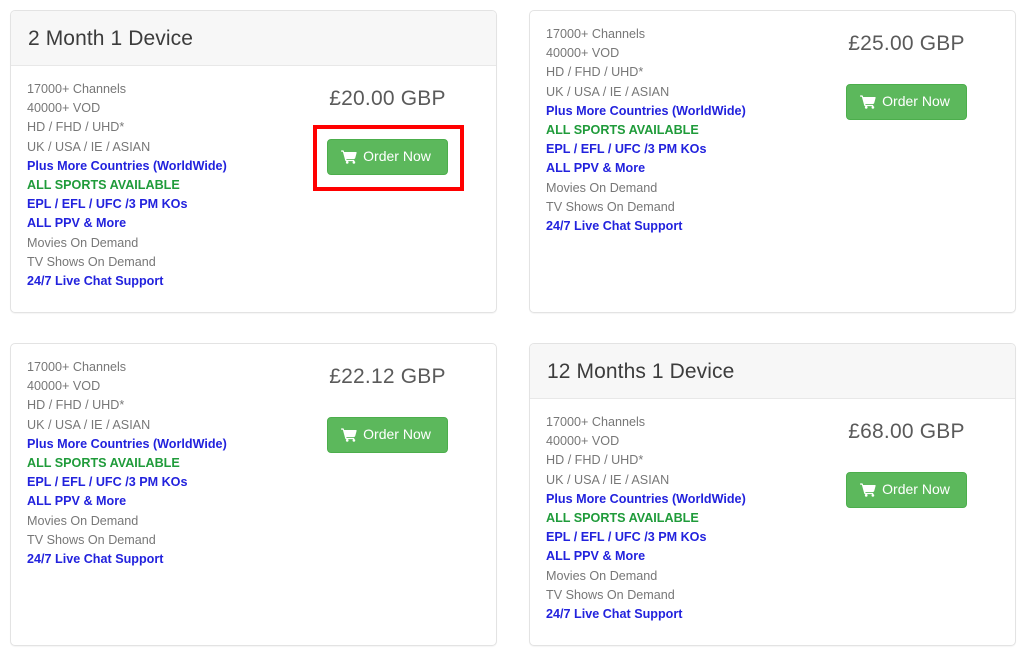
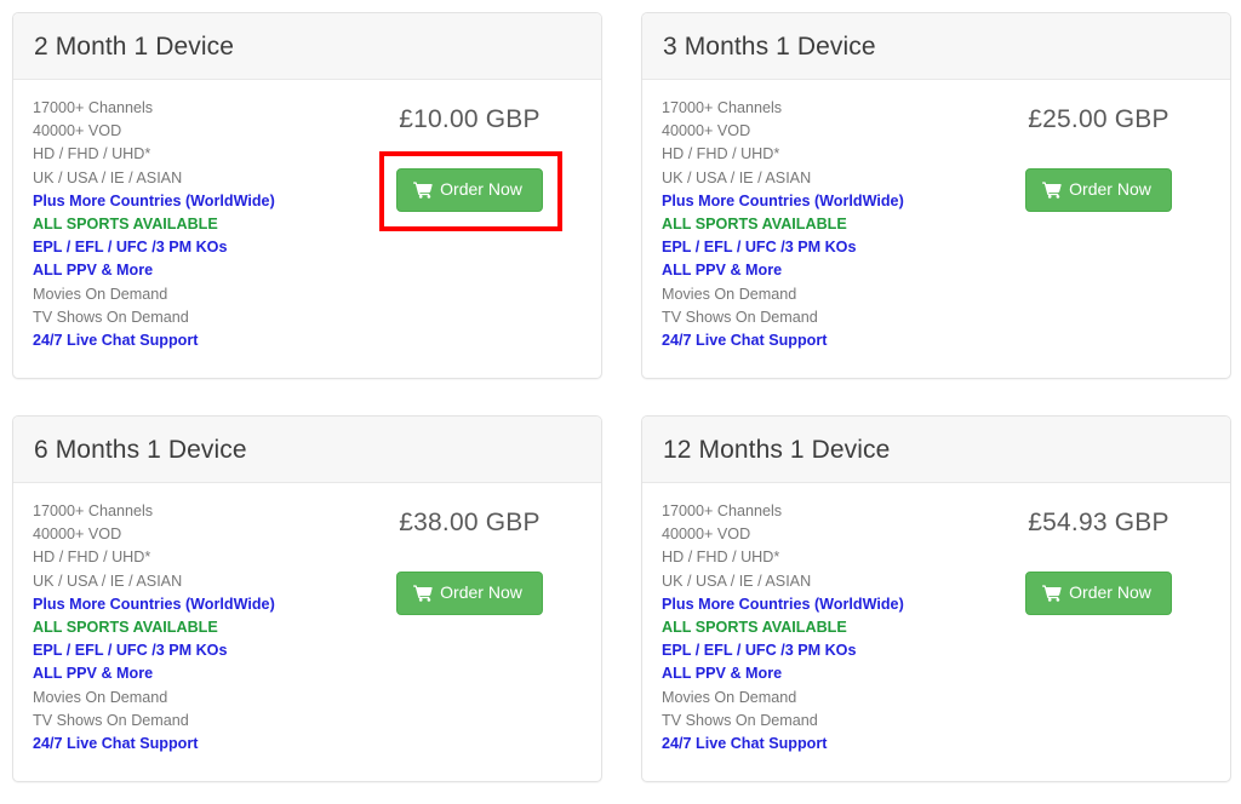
  2 Month 1 Device
  17000+ Channels
  40000+ VOD
  HD / FHD / UHD*
  UK / USA / IE / ASIAN
  Plus More Countries (WorldWide)
  ALL SPORTS AVAILABLE
  EPL / EFL / UFC /3 PM KOs
  ALL PPV & More
  Movies On Demand
  TV Shows On Demand
  24/7 Live Chat Support
- £20.00 GBP
+ £10.00 GBP
  Order Now
+ 3 Months 1 Device
  17000+ Channels
  40000+ VOD
  HD / FHD / UHD*
  UK / USA / IE / ASIAN
  Plus More Countries (WorldWide)
  ALL SPORTS AVAILABLE
  EPL / EFL / UFC /3 PM KOs
  ALL PPV & More
  Movies On Demand
  TV Shows On Demand
  24/7 Live Chat Support
  £25.00 GBP
  Order Now
+ 6 Months 1 Device
  17000+ Channels
  40000+ VOD
  HD / FHD / UHD*
  UK / USA / IE / ASIAN
  Plus More Countries (WorldWide)
  ALL SPORTS AVAILABLE
  EPL / EFL / UFC /3 PM KOs
  ALL PPV & More
  Movies On Demand
  TV Shows On Demand
  24/7 Live Chat Support
- £22.12 GBP
+ £38.00 GBP
  Order Now
  12 Months 1 Device
  17000+ Channels
  40000+ VOD
  HD / FHD / UHD*
  UK / USA / IE / ASIAN
  Plus More Countries (WorldWide)
  ALL SPORTS AVAILABLE
  EPL / EFL / UFC /3 PM KOs
  ALL PPV & More
  Movies On Demand
  TV Shows On Demand
  24/7 Live Chat Support
- £68.00 GBP
+ £54.93 GBP
  Order Now
